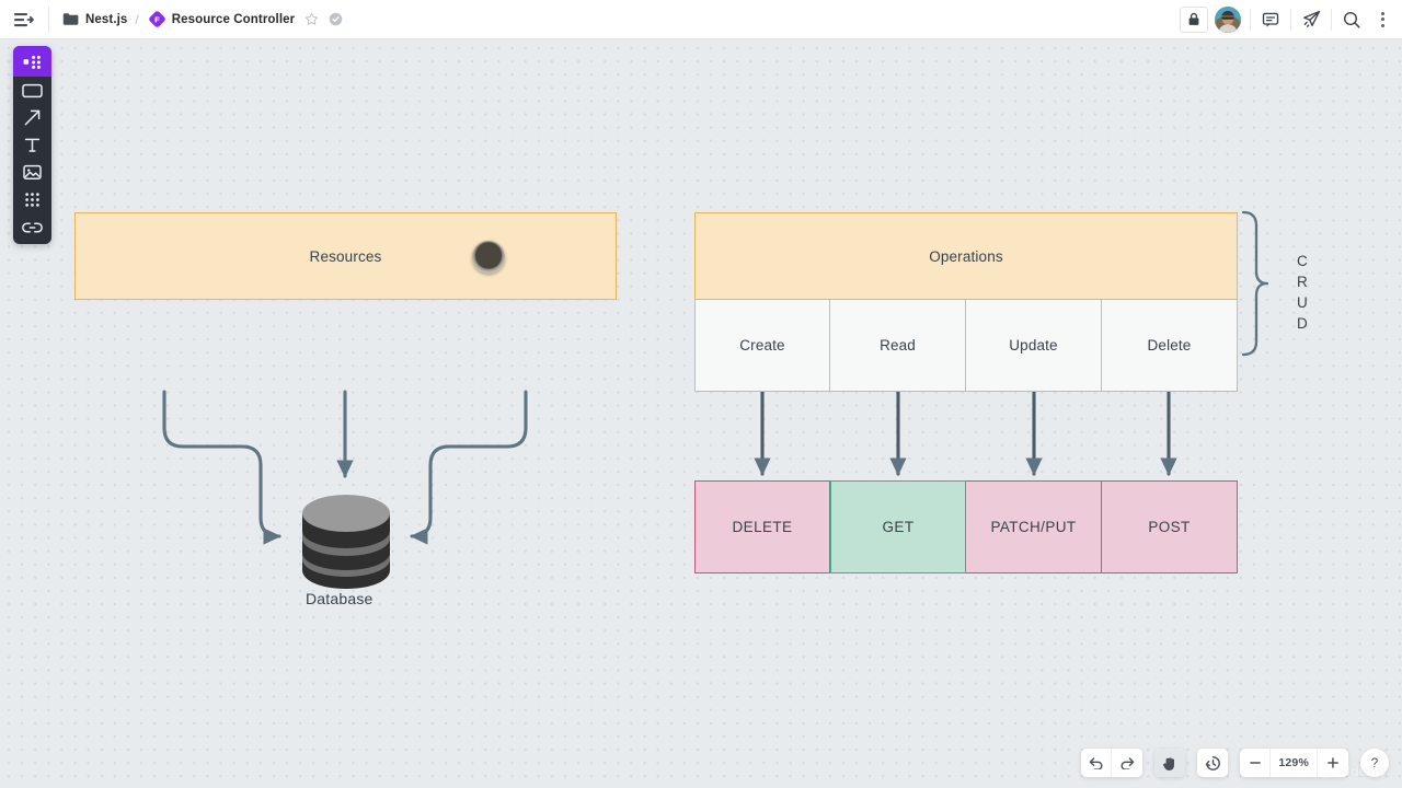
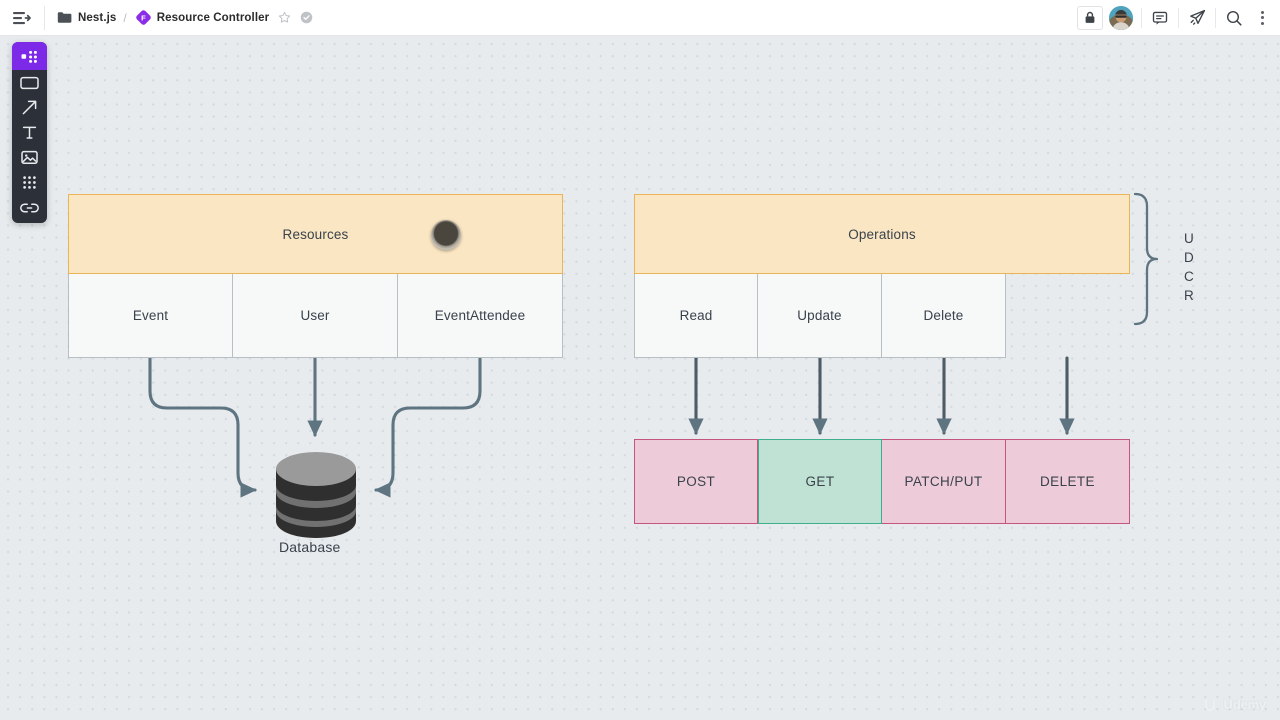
  Nest.js
  /
  F
  Resource Controller
  Resources
+ Event
+ User
+ EventAttendee
  Operations
- Create
  Read
  Update
  Delete
- C
+ U
- R
+ D
- U
+ C
- D
+ R
- DELETE
+ POST
  GET
  PATCH/PUT
- POST
+ DELETE
  Database
- 129%
- ?
  Udemy
